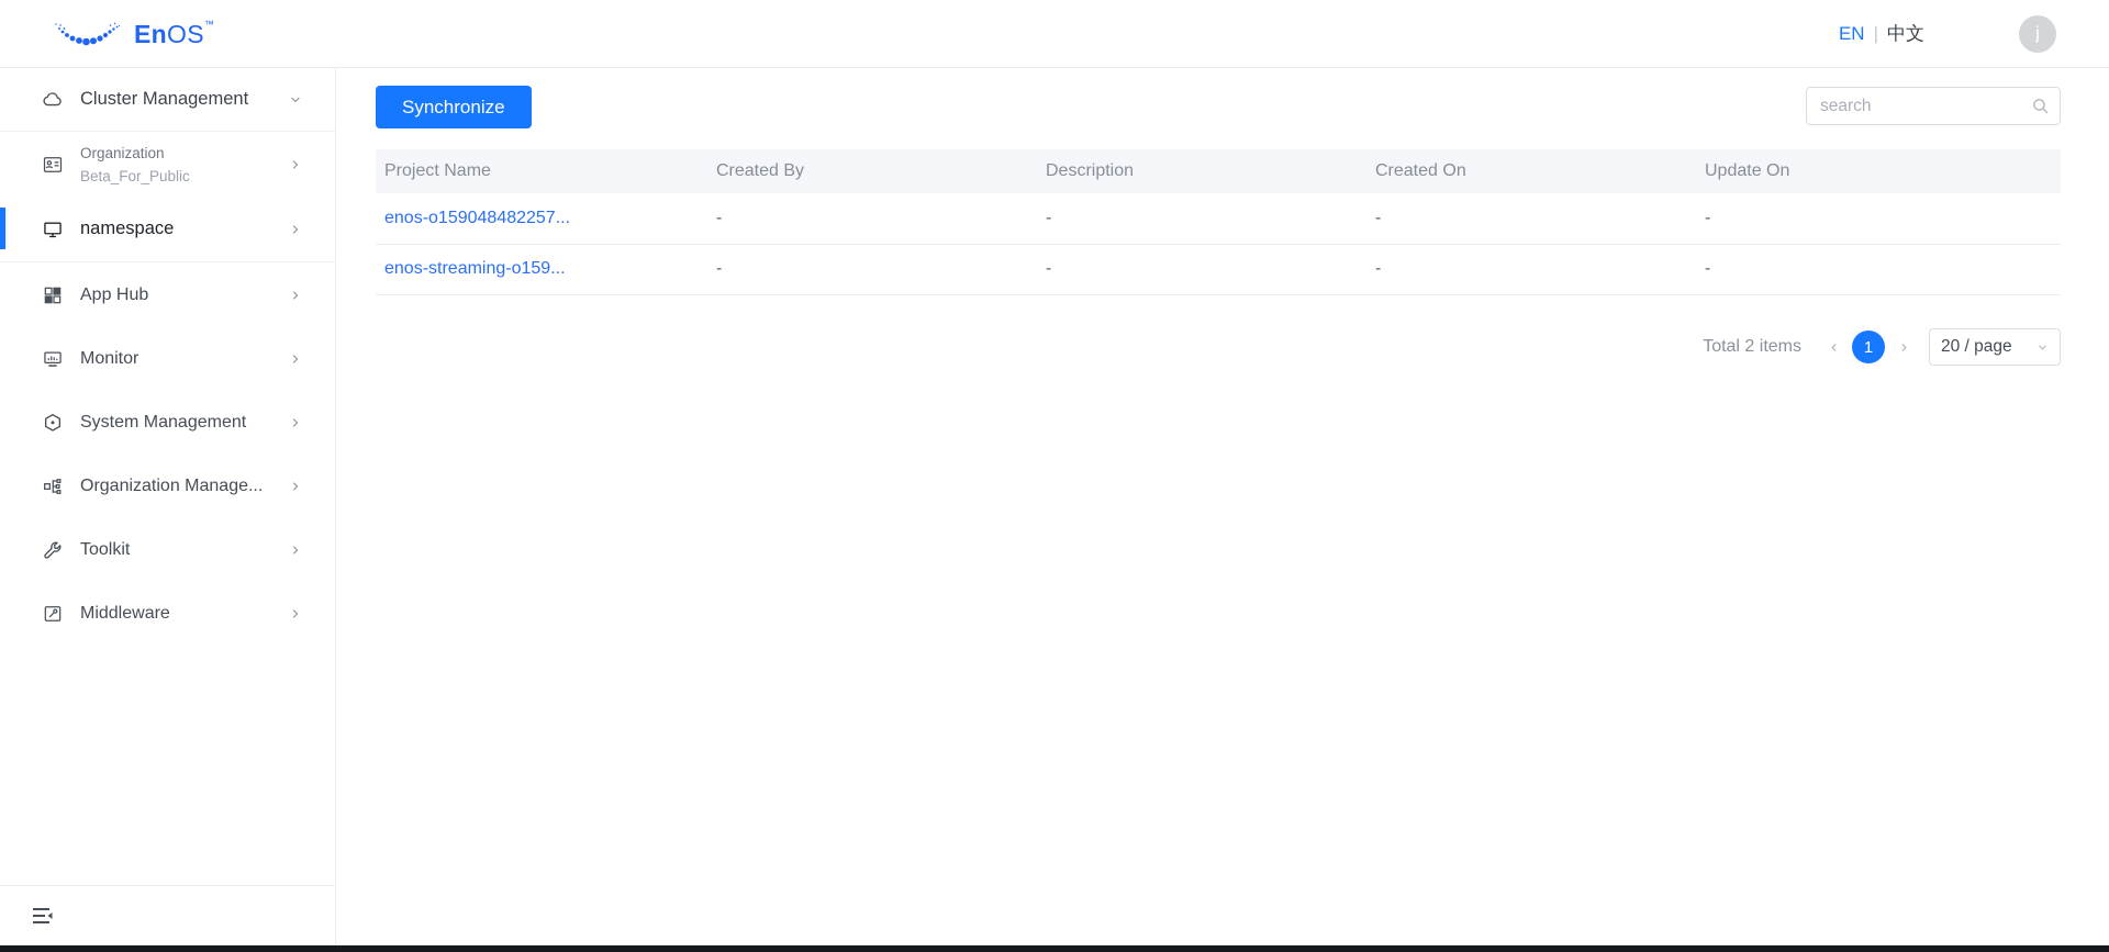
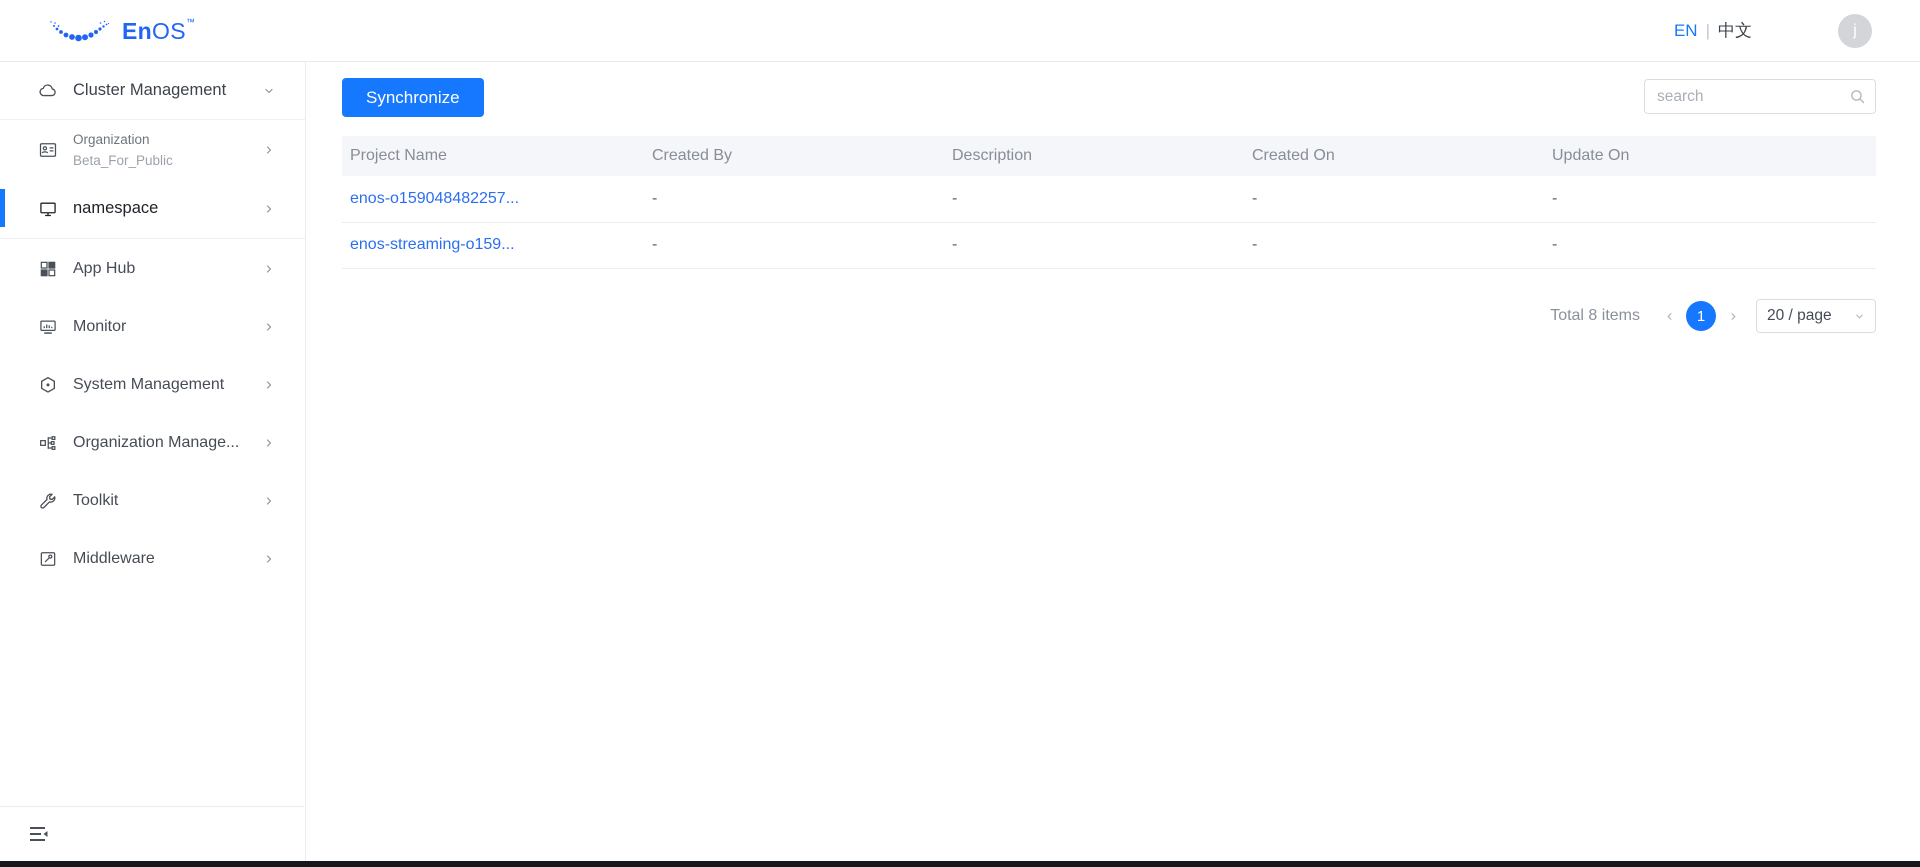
  EnOS™
  EN
  |
  中文
  j
  Cluster Management
  Organization
  Beta_For_Public
  namespace
  App Hub
  Monitor
  System Management
  Organization Manage...
  Toolkit
  Middleware
  Synchronize
  search
  Project Name	Created By	Description	Created On	Update On
  enos-o159048482257...	-	-	-	-
  enos-streaming-o159...	-	-	-	-
- Total 2 items
+ Total 8 items
  1
  20 / page
